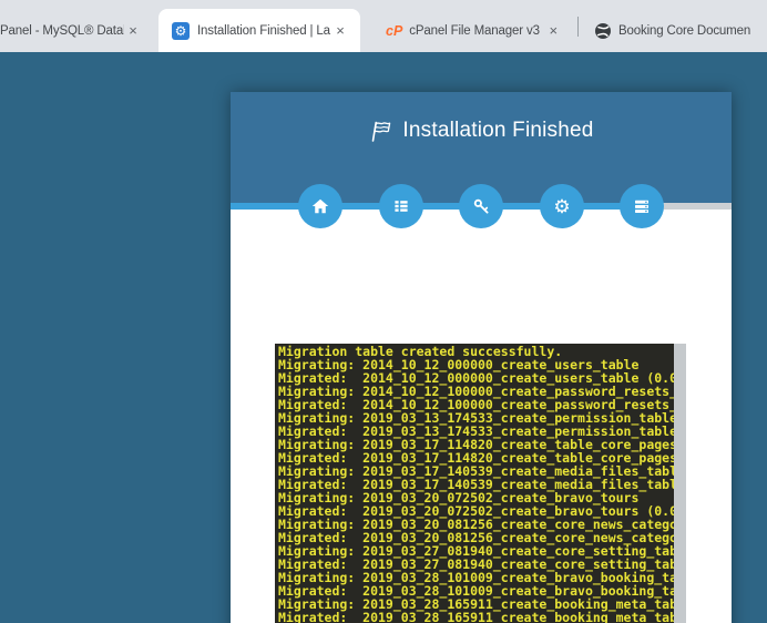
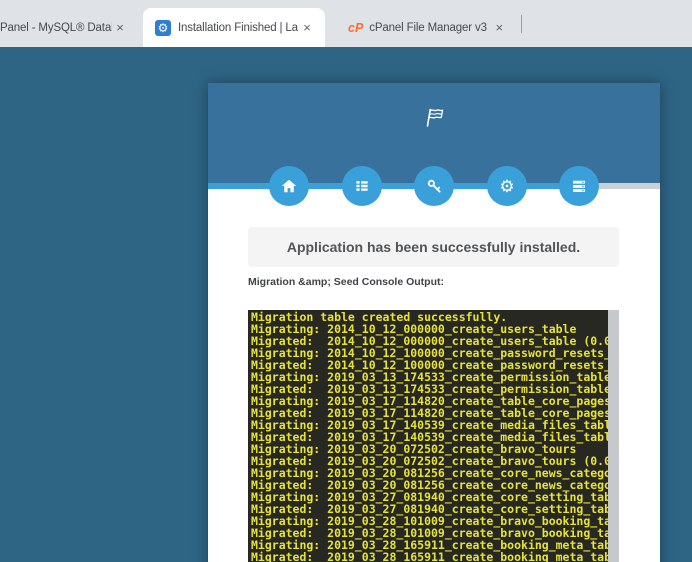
  Panel - MySQL® Data
  ×
  ⚙
  Installation Finished | La
  ×
  cP
  cPanel File Manager v3
  ×
- Booking Core Documen
- Installation Finished
  ⚙
+ Application has been successfully installed.
+ Migration &amp; Seed Console Output:
  Migration table created successfully.
  Migrating: 2014_10_12_000000_create_users_table
  Migrated: 2014_10_12_000000_create_users_table (0.
  Migrating: 2014_10_12_100000_create_password_resets
  Migrated: 2014_10_12_100000_create_password_resets
  Migrating: 2019_03_13_174533_create_permission_tabl
  Migrated: 2019_03_13_174533_create_permission_tabl
  Migrating: 2019_03_17_114820_create_table_core_page
  Migrated: 2019_03_17_114820_create_table_core_page
  Migrating: 2019_03_17_140539_create_media_files_tab
  Migrated: 2019_03_17_140539_create_media_files_tab
  Migrating: 2019_03_20_072502_create_bravo_tours
  Migrated: 2019_03_20_072502_create_bravo_tours (0.
  Migrating: 2019_03_20_081256_create_core_news_categ
  Migrated: 2019_03_20_081256_create_core_news_categ
  Migrating: 2019_03_27_081940_create_core_setting_ta
  Migrated: 2019_03_27_081940_create_core_setting_ta
  Migrating: 2019_03_28_101009_create_bravo_booking_t
  Migrated: 2019_03_28_101009_create_bravo_booking_t
  Migrating: 2019_03_28_165911_create_booking_meta_ta
  Migrated: 2019_03_28_165911_create_booking_meta_ta
